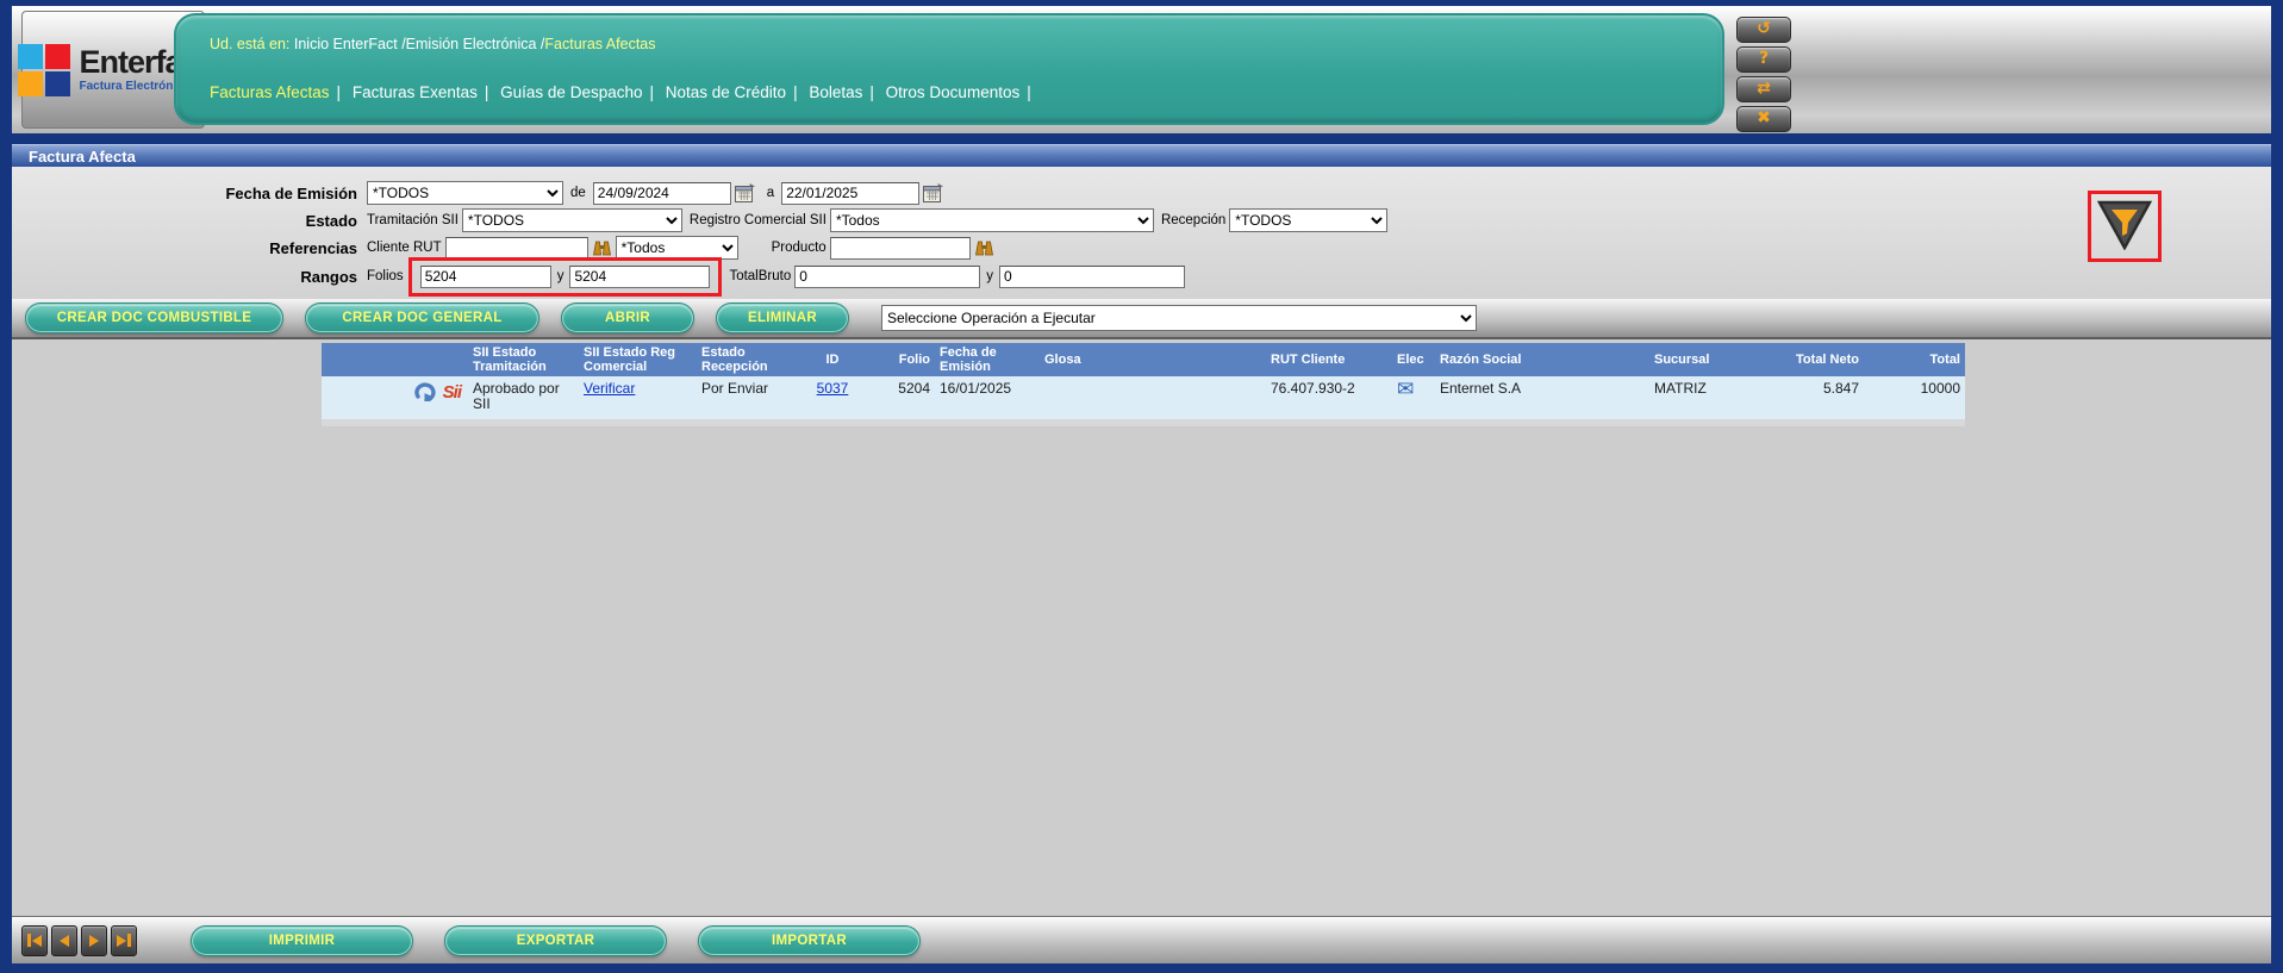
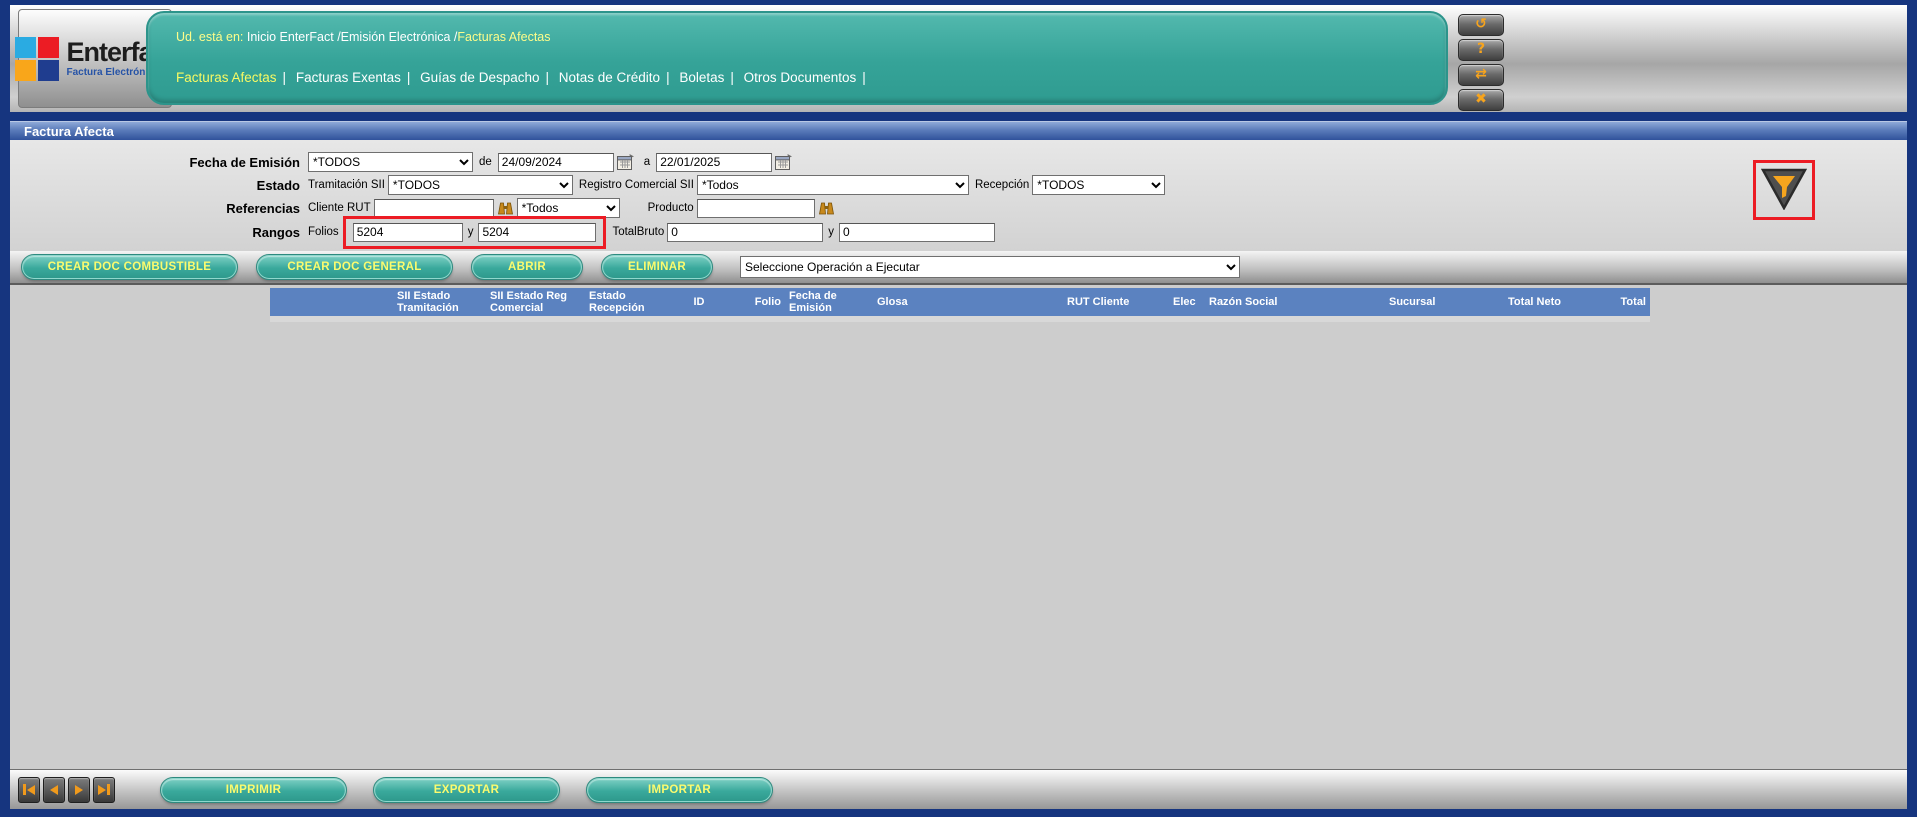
  Factura Electrón
  Ud. está en: Inicio EnterFact /Emisión Electrónica /Facturas Afectas
  Facturas Afectas | Facturas Exentas | Guías de Despacho | Notas de Crédito | Boletas | Otros Documentos |
  ↺
  ?
  ⇄
  ✖
  Factura Afecta
  Fecha de Emisión
  *TODOS
  de
  24/09/2024
  a
  22/01/2025
  Estado
  Tramitación SII
  *TODOS
  Registro Comercial SII
  *Todos
  Recepción
  *TODOS
  Referencias
  Cliente RUT
  *Todos
  Producto
  Rangos
  Folios
  5204
  y
  5204
  TotalBruto
  0
  y
  0
  CREAR DOC COMBUSTIBLE
  CREAR DOC GENERAL
  ABRIR
  ELIMINAR
  Seleccione Operación a Ejecutar
  	SII Estado Tramitación	SII Estado Reg Comercial	Estado Recepción	ID	Folio	Fecha de Emisión	Glosa	RUT Cliente	Elec	Razón Social	Sucursal	Total Neto	Total
- Sii	Aprobado por SII	Verificar	Por Enviar	5037	5204	16/01/2025		76.407.930-2	✉	Enternet S.A	MATRIZ	5.847	10000
  IMPRIMIR
  EXPORTAR
  IMPORTAR
